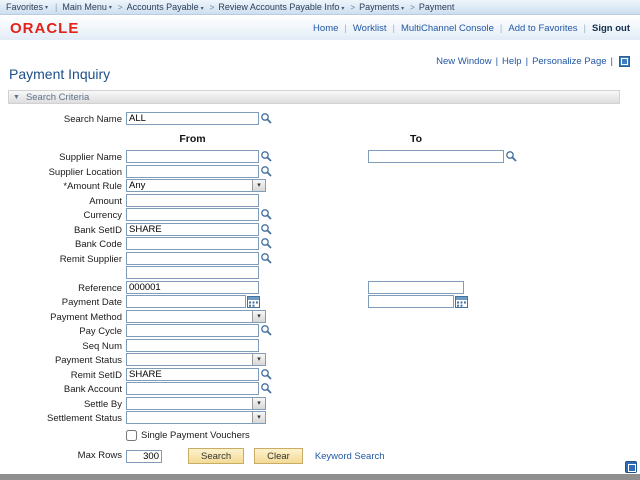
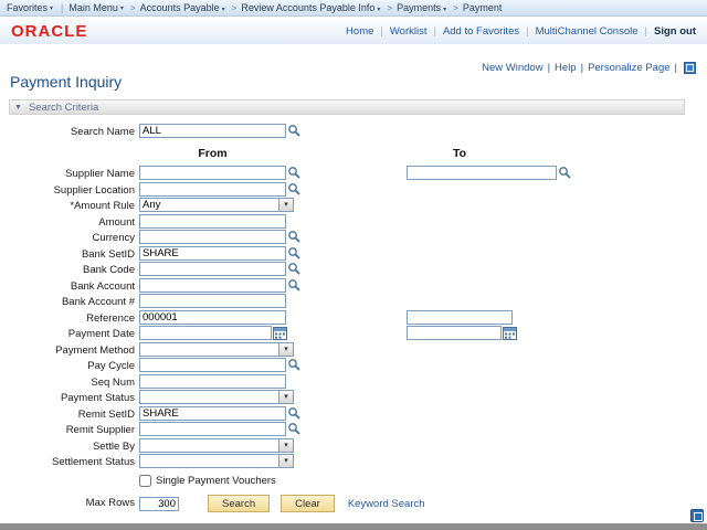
  Favorites
  |
  Main Menu
  > Accounts Payable > Review Accounts Payable Info > Payments > Payment
  ORACLE
  Home
  |
  Worklist
  |
- MultiChannel Console
+ Add to Favorites
  |
- Add to Favorites
+ MultiChannel Console
  |
  Sign out
  New Window
  |
  Help
  |
  Personalize Page
  |
  Payment Inquiry
  Search Criteria
  Search Name
  ALL
  From
  To
  Supplier Name
  Supplier Location
  *Amount Rule
  Any
  Amount
  Currency
  Bank SetID
  SHARE
  Bank Code
- Remit Supplier
+ Bank Account
+ Bank Account #
  Reference
  000001
  Payment Date
  Payment Method
  Pay Cycle
  Seq Num
  Payment Status
  Remit SetID
  SHARE
- Bank Account
+ Remit Supplier
  Settle By
  Settlement Status
  Single Payment Vouchers
  Max Rows
  300
  Search
  Clear
  Keyword Search
